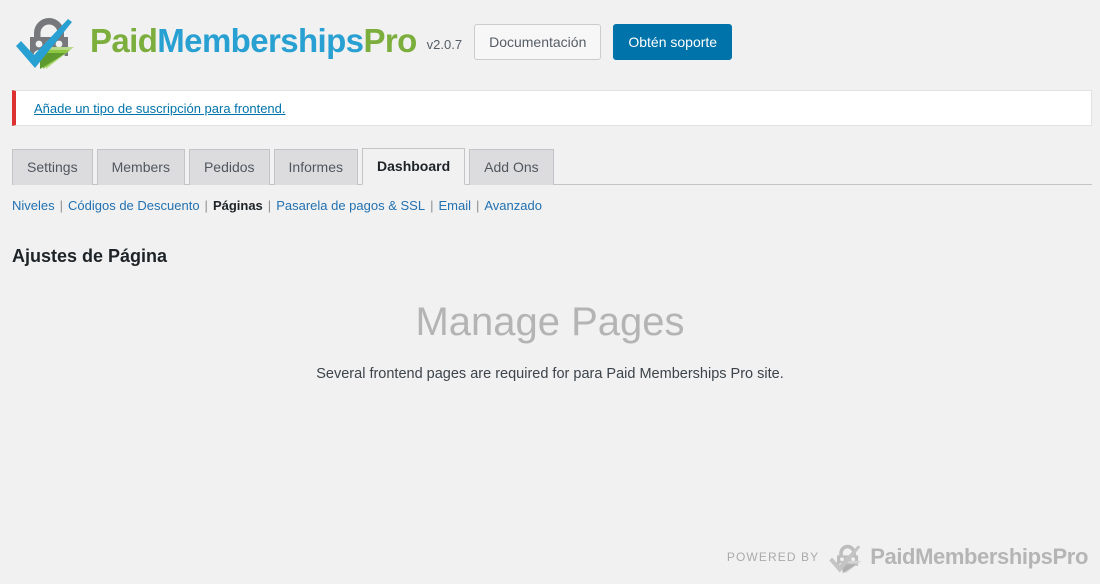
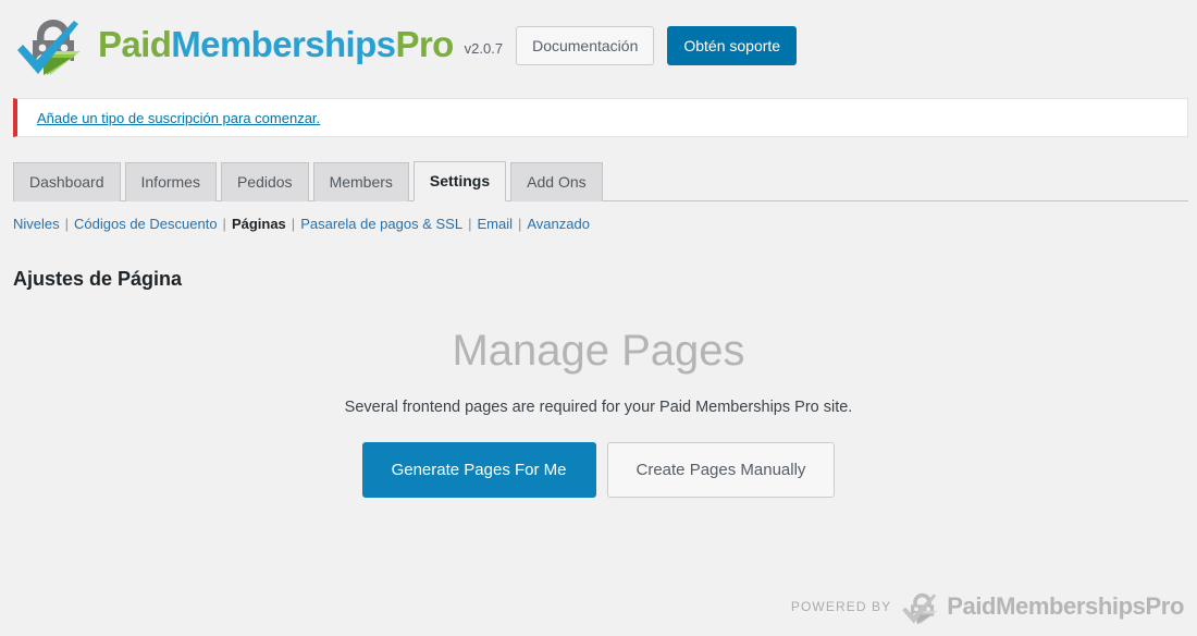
  PaidMembershipsPro
  v2.0.7
  Documentación
  Obtén soporte
- Añade un tipo de suscripción para frontend.
+ Añade un tipo de suscripción para comenzar.
- Settings
+ Dashboard
- Members
+ Informes
  Pedidos
- Informes
+ Members
- Dashboard
+ Settings
  Add Ons
  Niveles | Códigos de Descuento | Páginas | Pasarela de pagos & SSL | Email | Avanzado
  Ajustes de Página
  Manage Pages
- Several frontend pages are required for para Paid Memberships Pro site.
+ Several frontend pages are required for your Paid Memberships Pro site.
+ Generate Pages For Me
+ Create Pages Manually
  POWERED BY
  PaidMembershipsPro
